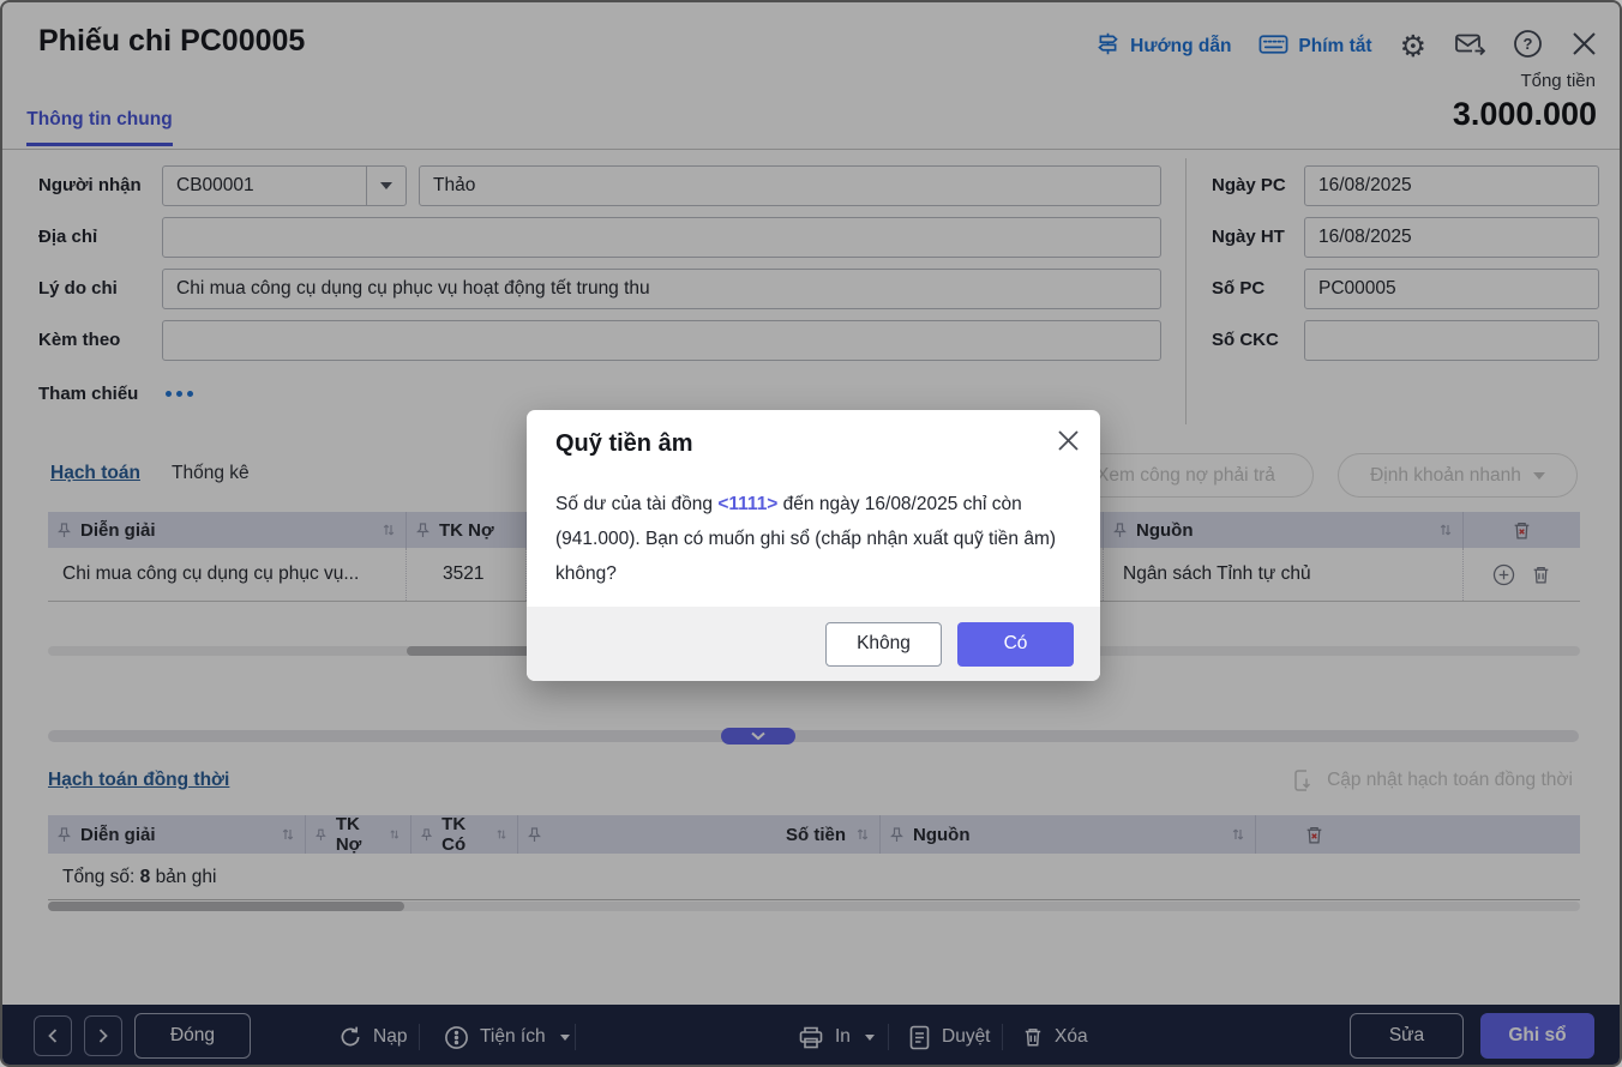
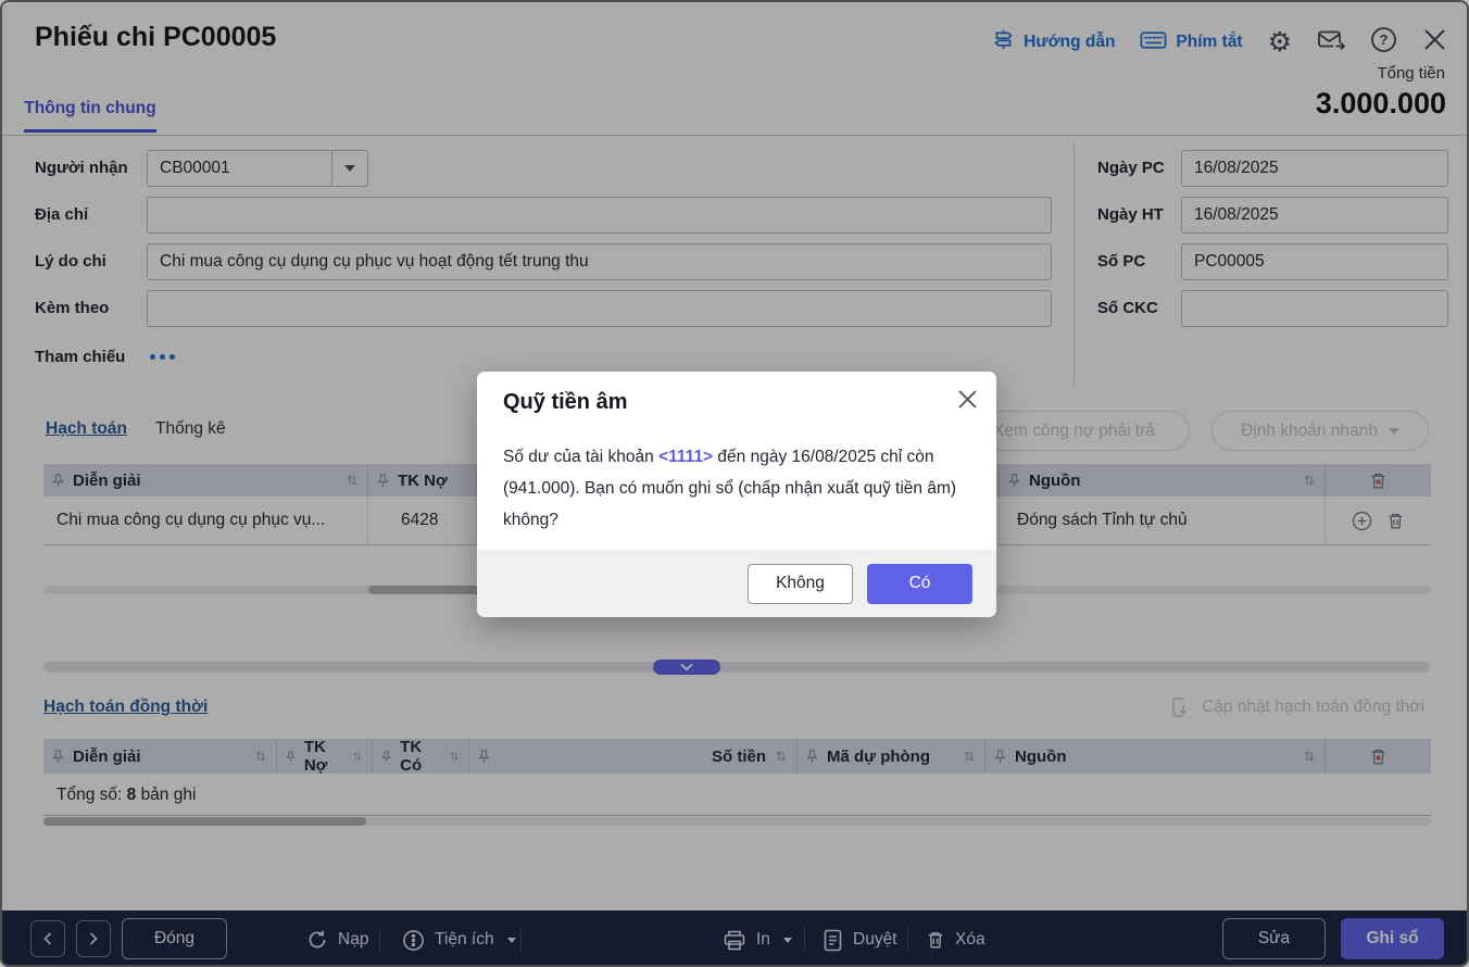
  Phiếu chi PC00005
  Hướng dẫn
  Phím tắt
  ⚙
  ?
  Tổng tiền
  3.000.000
  Thông tin chung
  Người nhận
  CB00001
- Thảo
  Địa chỉ
  Lý do chi
  Chi mua công cụ dụng cụ phục vụ hoạt động tết trung thu
  Kèm theo
  Tham chiếu
  Ngày PC
  16/08/2025
  Ngày HT
  16/08/2025
  Số PC
  PC00005
  Số CKC
  Hạch toán
  Thống kê
  Xem công nợ phải trả
  Định khoản nhanh
  Diễn giải
  TK Nợ
  Nguồn
  Chi mua công cụ dụng cụ phục vụ...
- 3521
+ 6428
- Ngân sách Tỉnh tự chủ
+ Đóng sách Tỉnh tự chủ
  Hạch toán đồng thời
  Cập nhật hạch toán đồng thời
  Diễn giải
  TK Nợ
  TK Có
  Số tiền
+ Mã dự phòng
  Nguồn
  Tổng số: 8 bản ghi
  Đóng
  Nạp
  Tiện ích
  In
  Duyệt
  Xóa
  Sửa
  Ghi sổ
  Quỹ tiền âm
- Số dư của tài đồng <1111> đến ngày 16/08/2025 chỉ còn (941.000). Bạn có muốn ghi sổ (chấp nhận xuất quỹ tiền âm) không?
+ Số dư của tài khoản <1111> đến ngày 16/08/2025 chỉ còn (941.000). Bạn có muốn ghi sổ (chấp nhận xuất quỹ tiền âm) không?
  Không
  Có
